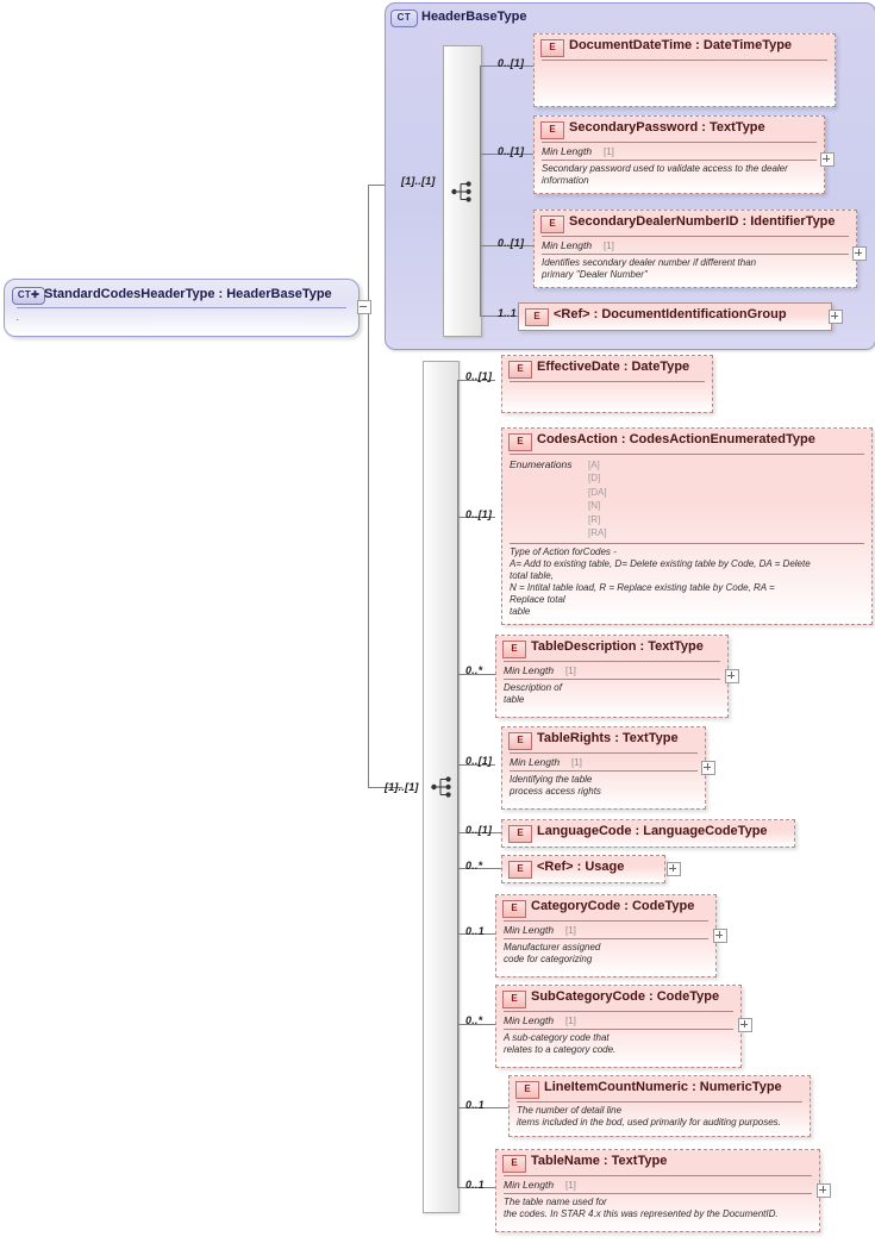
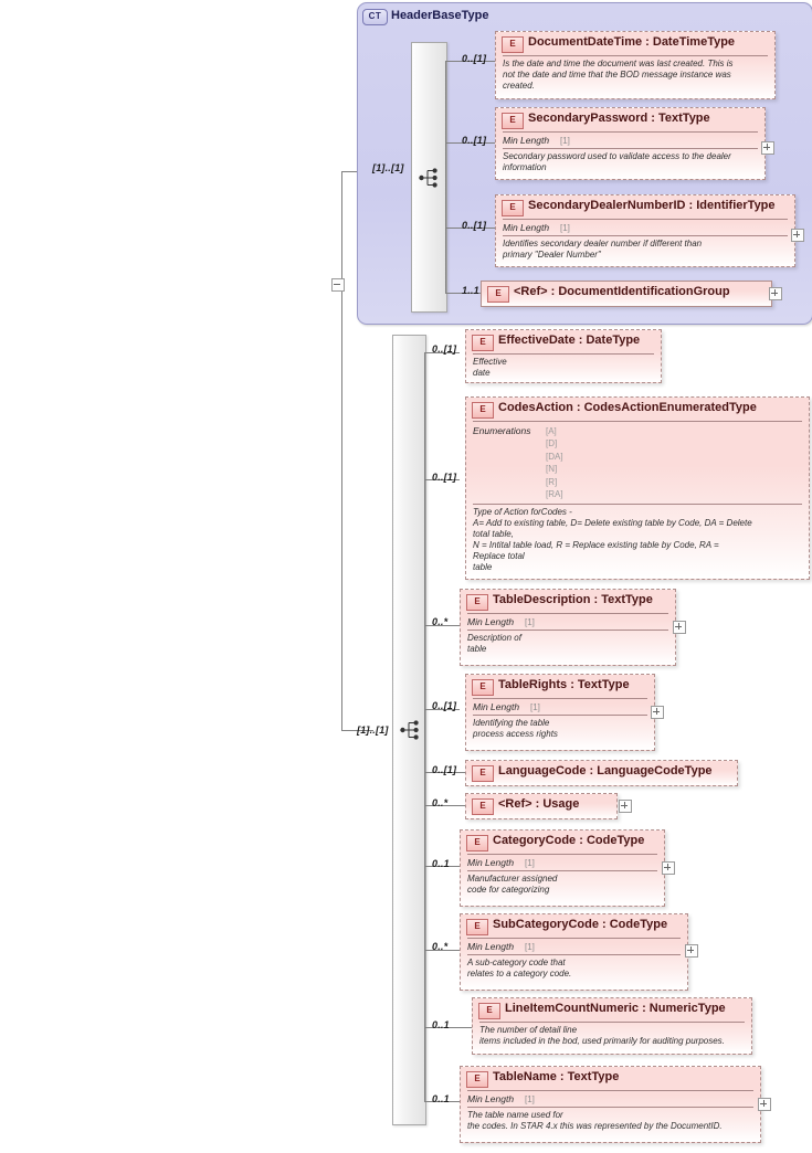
  CT
  HeaderBaseType
  [1]..[1]
  0..[1]
  E
  DocumentDateTime : DateTimeType
+ Is the date and time the document was last created. This is
+ not the date and time that the BOD message instance was
+ created.
  0..[1]
  E
  SecondaryPassword : TextType
  Min Length
  [1]
  Secondary password used to validate access to the dealer
  information
  0..[1]
  E
  SecondaryDealerNumberID : IdentifierType
  Min Length
  [1]
  Identifies secondary dealer number if different than
  primary "Dealer Number"
  1..1
  E
  <Ref> : DocumentIdentificationGroup
  [1]..[1]
  0..[1]
  E
  EffectiveDate : DateType
+ Effective
+ date
  0..[1]
  E
  CodesAction : CodesActionEnumeratedType
  Enumerations
  [A]
  [D]
  [DA]
  [N]
  [R]
  [RA]
  Type of Action forCodes -
  A= Add to existing table, D= Delete existing table by Code, DA = Delete
  total table,
  N = Intital table load, R = Replace existing table by Code, RA =
  Replace total
  table
  0..*
  E
  TableDescription : TextType
  Min Length
  [1]
  Description of
  table
  0..[1]
  E
  TableRights : TextType
  Min Length
  [1]
  Identifying the table
  process access rights
  0..[1]
  E
  LanguageCode : LanguageCodeType
  0..*
  E
  <Ref> : Usage
  0..1
  E
  CategoryCode : CodeType
  Min Length
  [1]
  Manufacturer assigned
  code for categorizing
  0..*
  E
  SubCategoryCode : CodeType
  Min Length
  [1]
  A sub-category code that
  relates to a category code.
  0..1
  E
  LineItemCountNumeric : NumericType
  The number of detail line
  items included in the bod, used primarily for auditing purposes.
  0..1
  E
  TableName : TextType
  Min Length
  [1]
  The table name used for
  the codes. In STAR 4.x this was represented by the DocumentID.
- CT✚
- StandardCodesHeaderType : HeaderBaseType
- .
